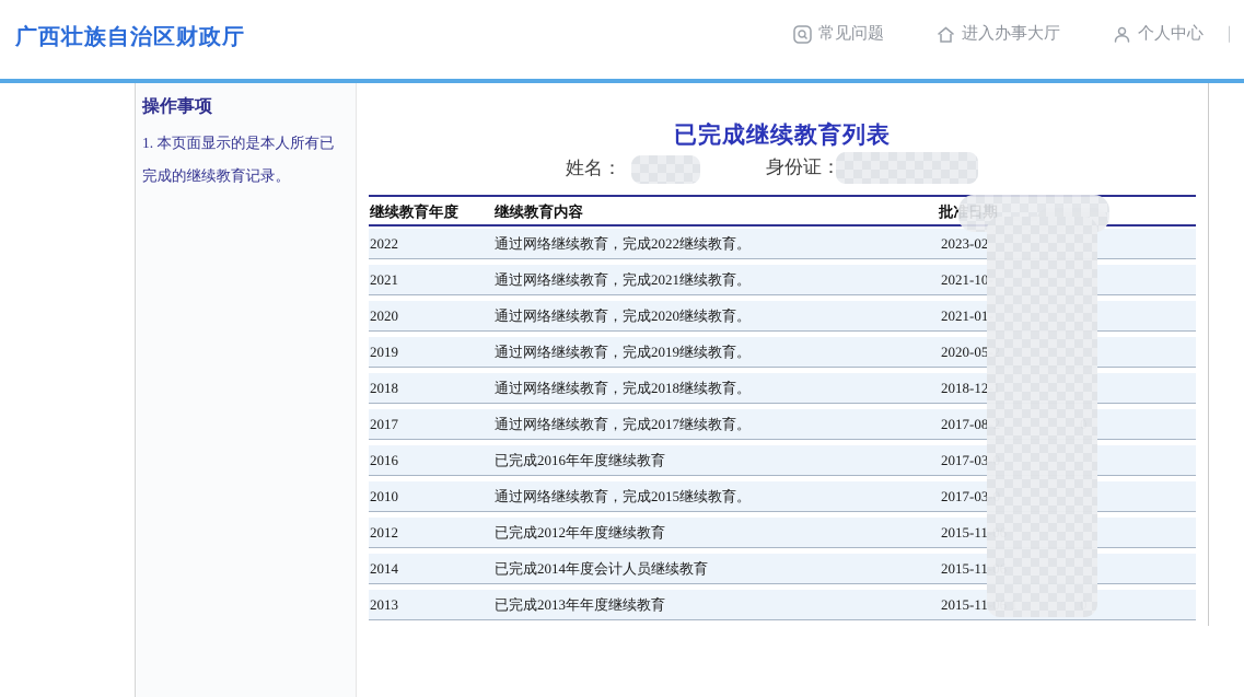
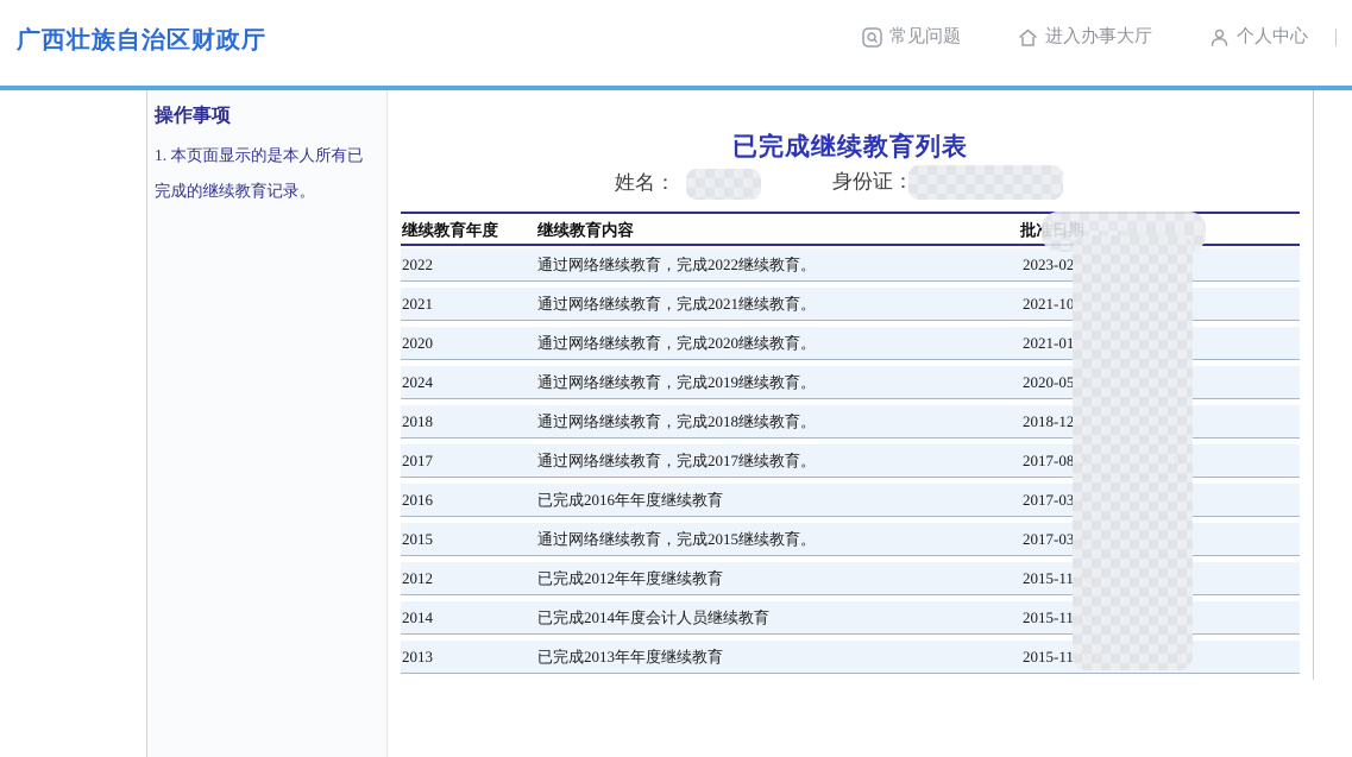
  广西壮族自治区财政厅
  常见问题
  进入办事大厅
  个人中心
  ｜
  操作事项
  1. 本页面显示的是本人所有已
  完成的继续教育记录。
  已完成继续教育列表
  姓名：
  身份证：
  继续教育年度
  继续教育内容
  2022
  通过网络继续教育，完成2022继续教育。
  2023-02
  2021
  通过网络继续教育，完成2021继续教育。
  2021-10
  2020
  通过网络继续教育，完成2020继续教育。
  2021-01
- 2019
+ 2024
  通过网络继续教育，完成2019继续教育。
  2020-05
  2018
  通过网络继续教育，完成2018继续教育。
  2018-12
  2017
  通过网络继续教育，完成2017继续教育。
  2017-08
  2016
  已完成2016年年度继续教育
  2017-03
- 2010
+ 2015
  通过网络继续教育，完成2015继续教育。
  2017-03
  2012
  已完成2012年年度继续教育
  2015-11
  2014
  已完成2014年度会计人员继续教育
  2015-11
  2013
  已完成2013年年度继续教育
